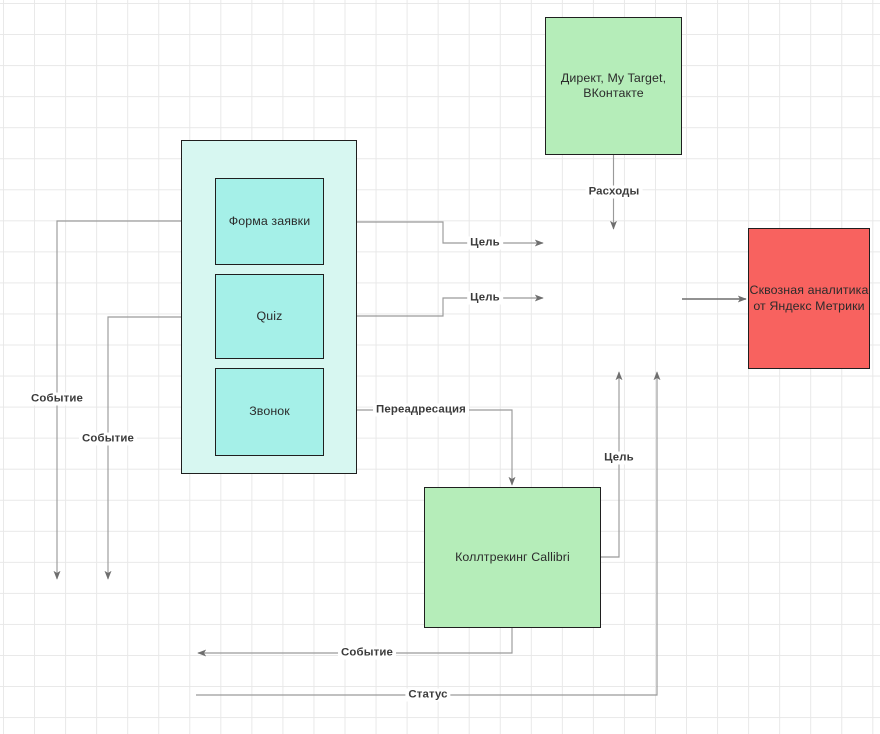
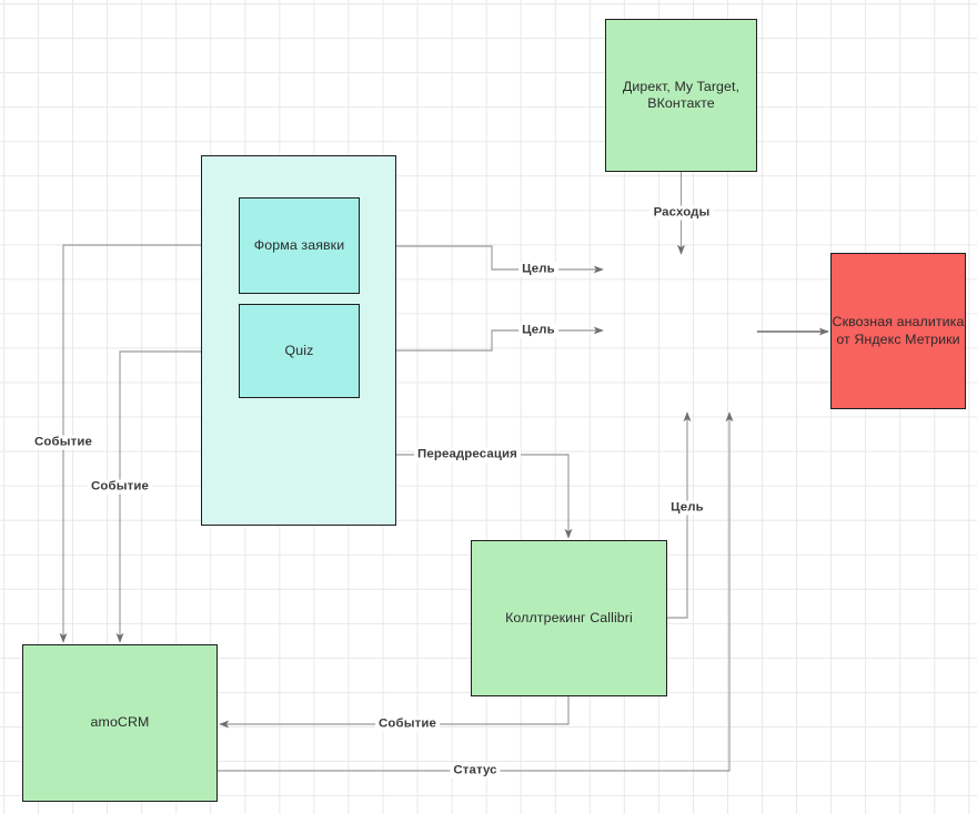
  Директ, My Target,
  ВКонтакте
  Форма заявки
  Quiz
- Звонок
  Сквозная аналитика
  от Яндекс Метрики
  Коллтрекинг Callibri
+ amoCRM
  Расходы
  Цель
  Цель
  Событие
  Событие
  Переадресация
  Цель
  Событие
  Статус
